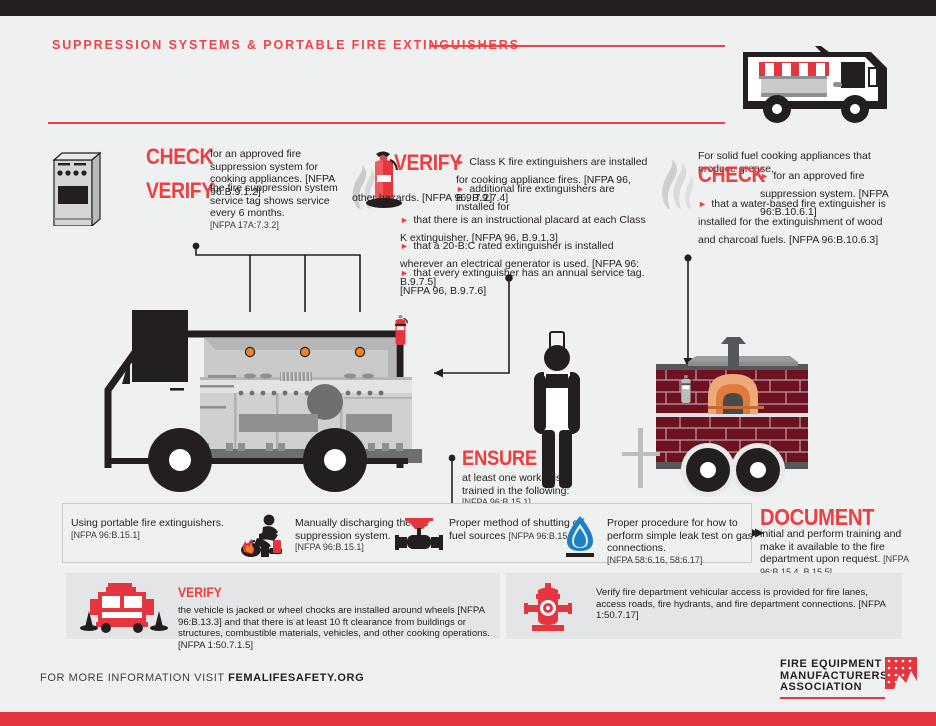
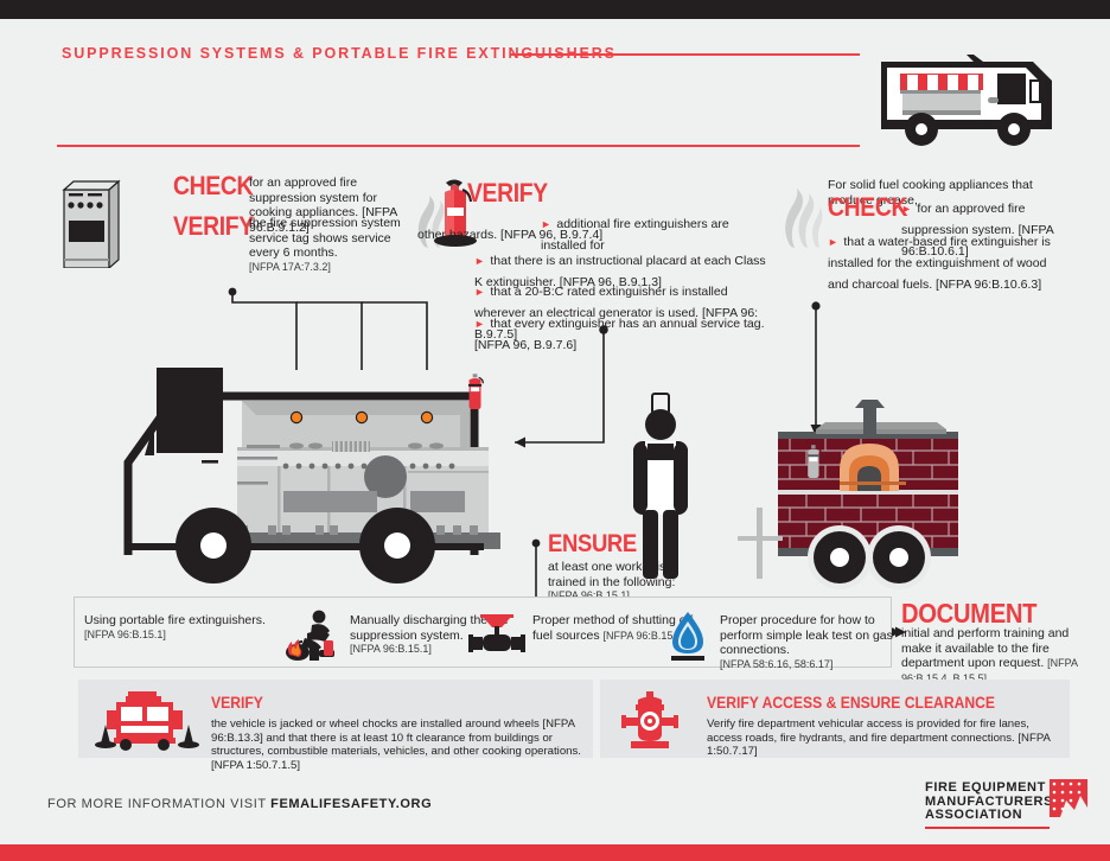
  SUPPRESSION SYSTEMS & PORTABLE FIRE EXTI
  CHECK
  for an approved fire suppression system for cooking appliances. [NFPA 96:B.9.1.2]
  VERIFY
  the fire suppression system service tag shows service every 6 months.
  [NFPA 17A:7.3.2]
  VERIFY
- ► Class K fire extinguishers are installed for cooking appliance fires. [NFPA 96, B.9.7.2]
  ► additional fire extinguishers are installed for
  other hazards. [NFPA 96, B.9.7.4]
  ► that there is an instructional placard at each Class K extinguisher. [NFPA 96, B.9.1.3]
  ► that a 20-B:C rated extinguisher is installed wherever an electrical generator is used. [NFPA 96: B.9.7.5]
  ► that every extinguisher has an annual service tag. [NFPA 96, B.9.7.6]
  For solid fuel cooking appliances that produce grease,
  CHECK
  ► for an approved fire suppression system. [NFPA 96:B.10.6.1]
  ► that a water-based fire extinguisher is installed for the extinguishment of wood and charcoal fuels. [NFPA 96:B.10.6.3]
  ENSURE
  at least one worker is trained in the following:
  [NFPA 96:B.15.1]
  Using portable fire extinguishers.
  [NFPA 96:B.15.1]
  Manually discharging the suppression system.
  [NFPA 96:B.15.1]
  Proper method of shutting fuel sources [NFPA 96:B.15
  Proper procedure for how to perform simple leak test on gas connections.
  [NFPA 58:6.16, 58:6.17]
  DOCUMENT
  initial and perform training and make it available to the fire department upon request. [NFPA 96:B.15.4, B.15.5]
  VERIFY
  the vehicle is jacked or wheel chocks are installed around wheels [NFPA 96:B.13.3] and that there is at least 10 ft clearance from buildings or structures, combustible materials, vehicles, and other cooking operations. [NFPA 1:50.7.1.5]
+ VERIFY ACCESS & ENSURE CLEARANCE
  Verify fire department vehicular access is provided for fire lanes, access roads, fire hydrants, and fire department connections. [NFPA 1:50.7.17]
  FOR MORE INFORMATION VISIT FEMALIFESAFETY.ORG
  FIRE EQUIPMENT
  MANUFACTURERS
  ASSOCIATION
